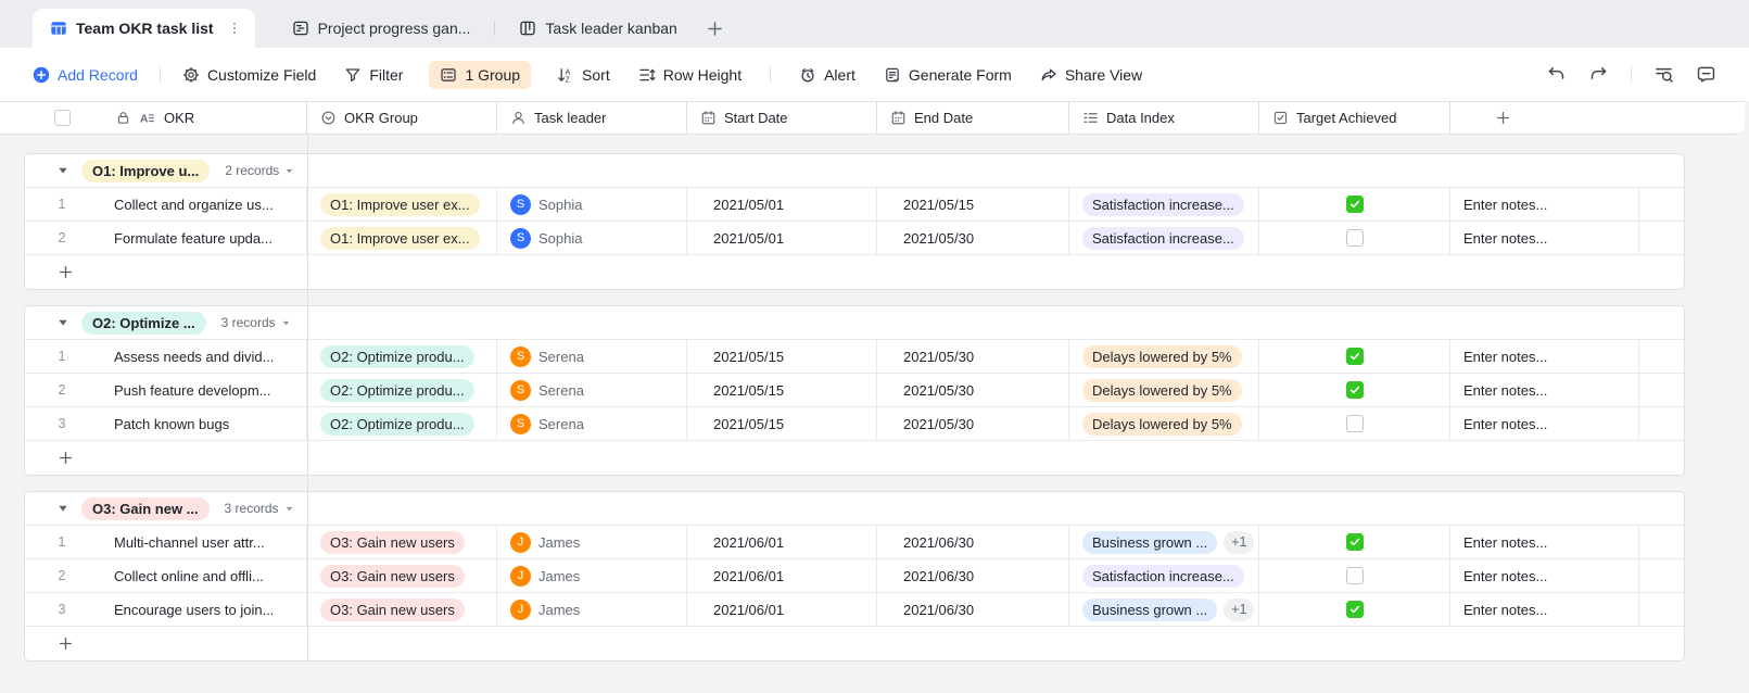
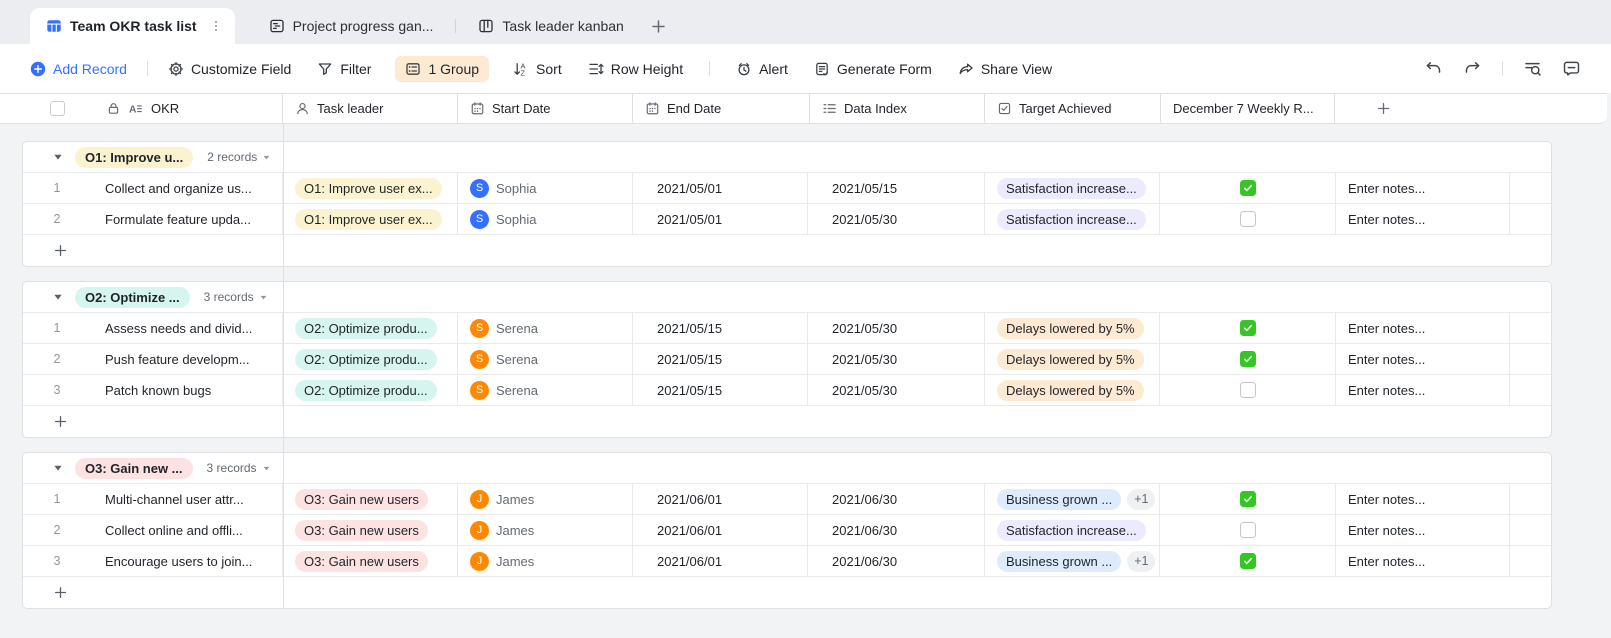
  Team OKR task list
  Project progress gan...
  Task leader kanban
  Add Record
  Customize Field
  Filter
  1 Group
  Sort
  Row Height
  Alert
  Generate Form
  Share View
  A
  OKR
- OKR Group
  Task leader
  Start Date
  End Date
  Data Index
  Target Achieved
+ December 7 Weekly R...
  O1: Improve u...
  2 records
  1
  Collect and organize us...
  O1: Improve user ex...
  S
  Sophia
  2021/05/01
  2021/05/15
  Satisfaction increase...
  Enter notes...
  2
  Formulate feature upda...
  O1: Improve user ex...
  S
  Sophia
  2021/05/01
  2021/05/30
  Satisfaction increase...
  Enter notes...
  O2: Optimize ...
  3 records
  1
  Assess needs and divid...
  O2: Optimize produ...
  S
  Serena
  2021/05/15
  2021/05/30
  Delays lowered by 5%
  Enter notes...
  2
  Push feature developm...
  O2: Optimize produ...
  S
  Serena
  2021/05/15
  2021/05/30
  Delays lowered by 5%
  Enter notes...
  3
  Patch known bugs
  O2: Optimize produ...
  S
  Serena
  2021/05/15
  2021/05/30
  Delays lowered by 5%
  Enter notes...
  O3: Gain new ...
  3 records
  1
  Multi-channel user attr...
  O3: Gain new users
  J
  James
  2021/06/01
  2021/06/30
  Business grown ...
  +1
  Enter notes...
  2
  Collect online and offli...
  O3: Gain new users
  J
  James
  2021/06/01
  2021/06/30
  Satisfaction increase...
  Enter notes...
  3
  Encourage users to join...
  O3: Gain new users
  J
  James
  2021/06/01
  2021/06/30
  Business grown ...
  +1
  Enter notes...
